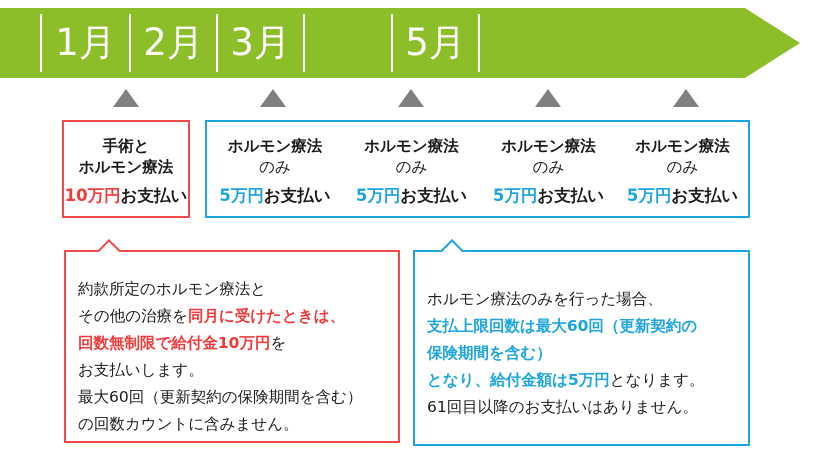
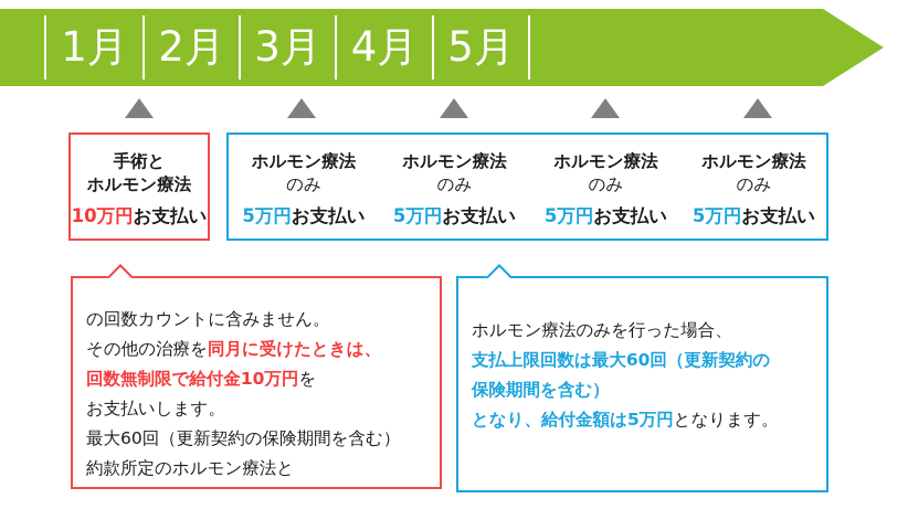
  1月
  2月
  3月
+ 4月
  5月
  手術と
  ホルモン療法
  10万円お支払い
  ホルモン療法
  のみ
  5万円お支払い
  ホルモン療法
  のみ
  5万円お支払い
  ホルモン療法
  のみ
  5万円お支払い
  ホルモン療法
  のみ
  5万円お支払い
- 約款所定のホルモン療法と
+ の回数カウントに含みません。
  その他の治療を同月に受けたときは、
  回数無制限で給付金10万円を
  お支払いします。
  最大60回（更新契約の保険期間を含む）
- の回数カウントに含みません。
+ 約款所定のホルモン療法と
  ホルモン療法のみを行った場合、
  支払上限回数は最大60回（更新契約の
  保険期間を含む）
  となり、給付金額は5万円となります。
- 61回目以降のお支払いはありません。
